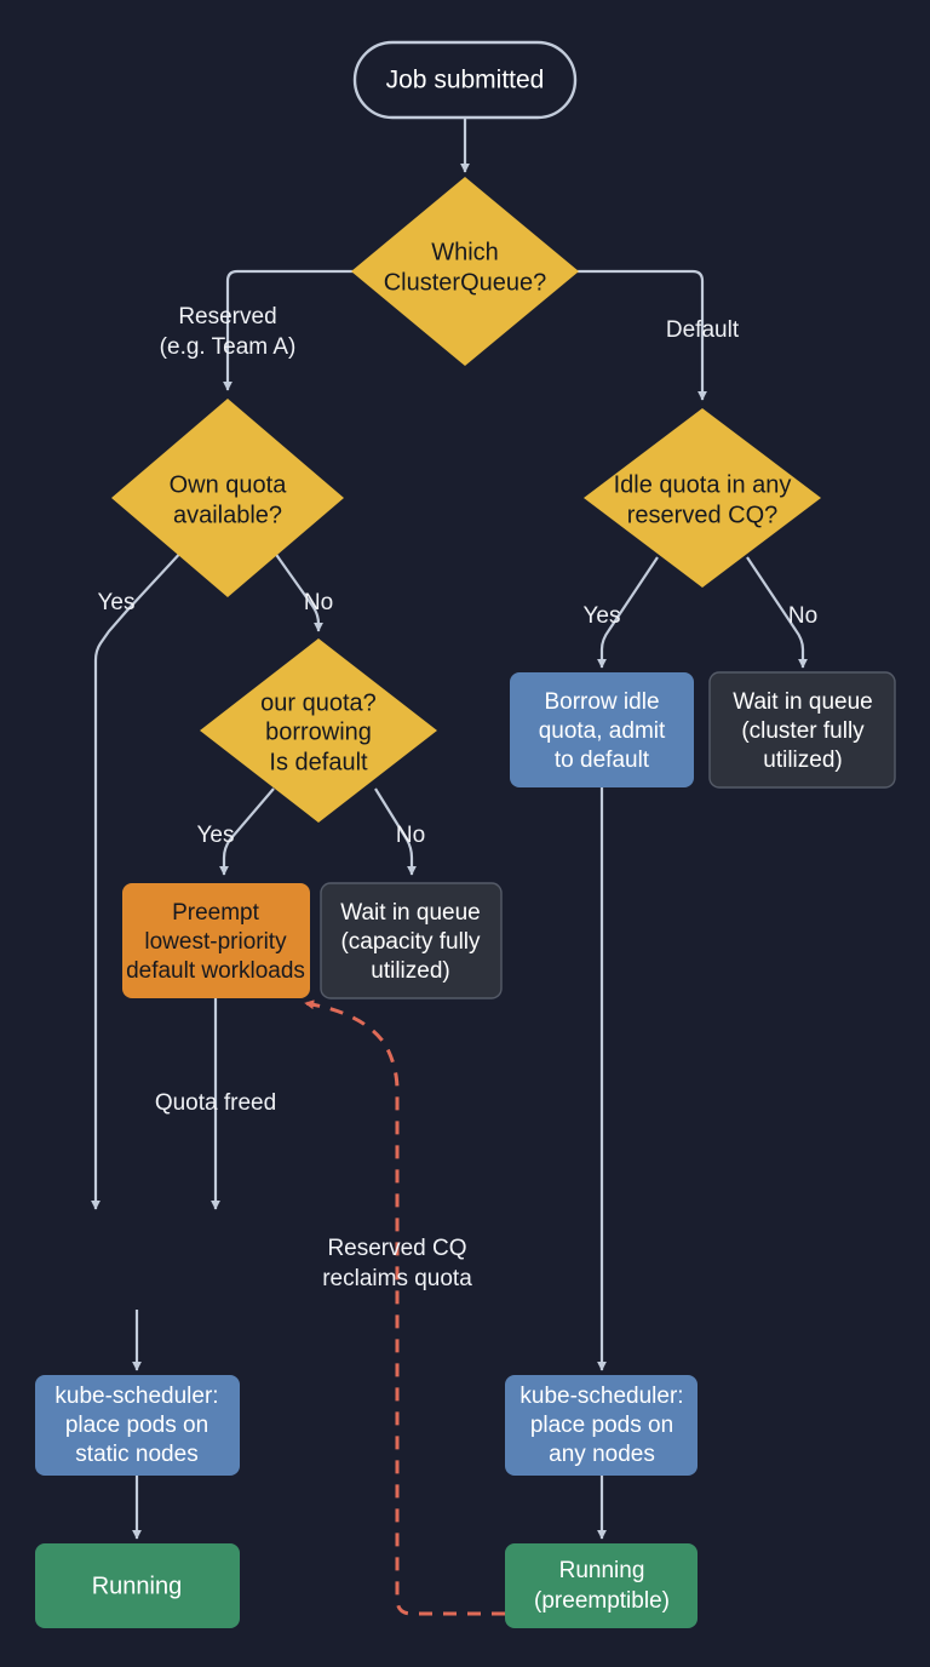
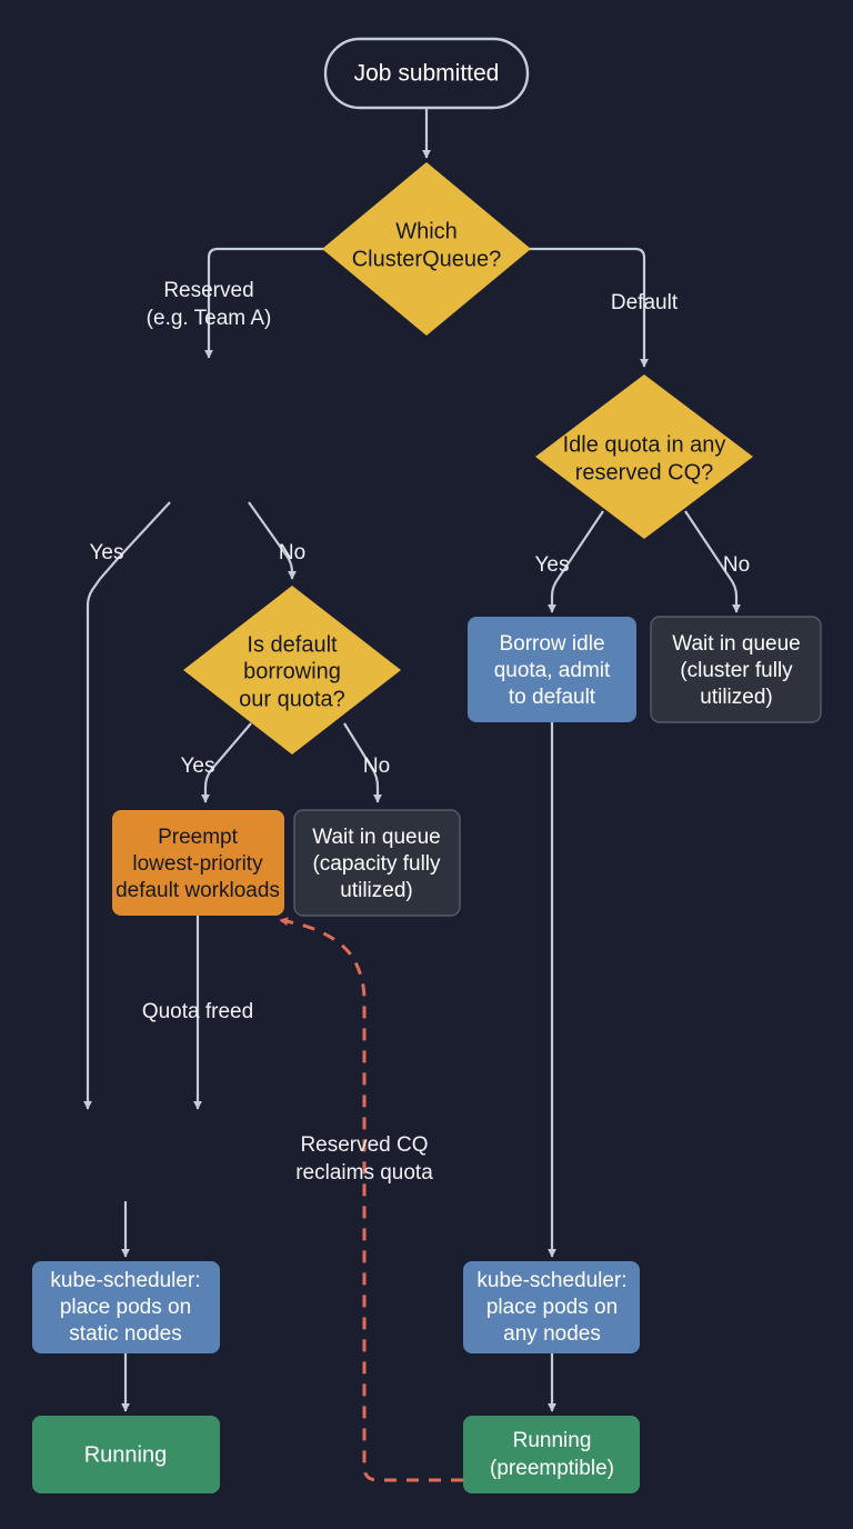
  Reserved
  (e.g. Team A)
  Default
  Yes
  No
  Yes
  No
  Yes
  No
  Quota freed
  Reserved CQ
  reclaims quota
  Job submitted
  Which
  ClusterQueue?
- Own quota
- available?
  Idle quota in any
  reserved CQ?
- our quota?
+ Is default
  borrowing
- Is default
+ our quota?
  Borrow idle
  quota, admit
  to default
  Wait in queue
  (cluster fully
  utilized)
  Preempt
  lowest-priority
  default workloads
  Wait in queue
  (capacity fully
  utilized)
  kube-scheduler:
  place pods on
  static nodes
  kube-scheduler:
  place pods on
  any nodes
  Running
  Running
  (preemptible)
